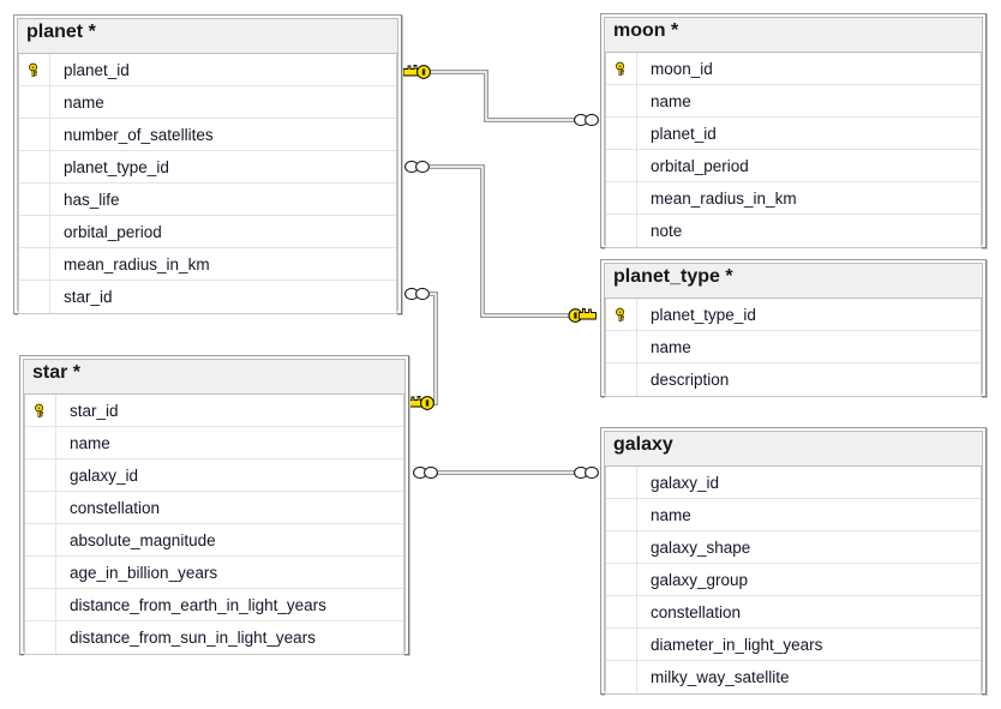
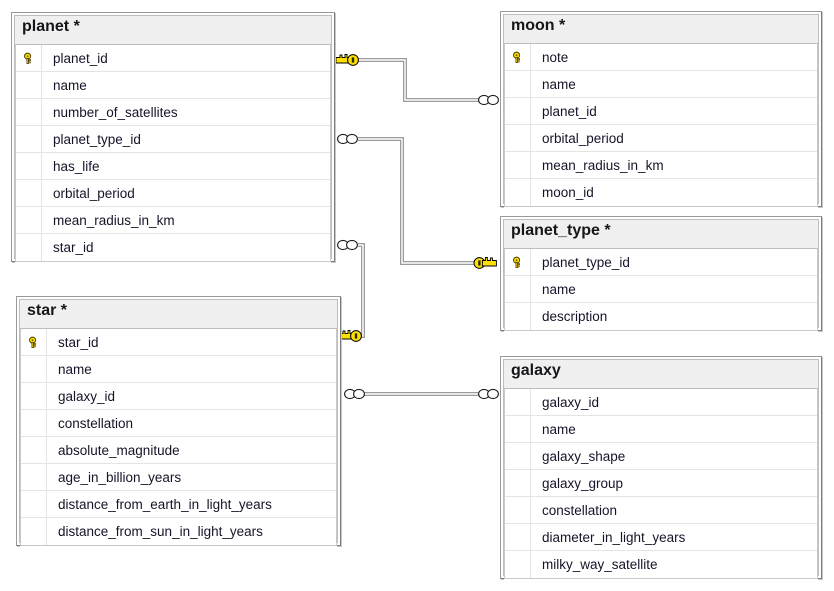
  planet *
  planet_id
  name
  number_of_satellites
  planet_type_id
  has_life
  orbital_period
  mean_radius_in_km
  star_id
  moon *
- moon_id
+ note
  name
  planet_id
  orbital_period
  mean_radius_in_km
- note
+ moon_id
  planet_type *
  planet_type_id
  name
  description
  galaxy
  galaxy_id
  name
  galaxy_shape
  galaxy_group
  constellation
  diameter_in_light_years
  milky_way_satellite
  star *
  star_id
  name
  galaxy_id
  constellation
  absolute_magnitude
  age_in_billion_years
  distance_from_earth_in_light_years
  distance_from_sun_in_light_years
